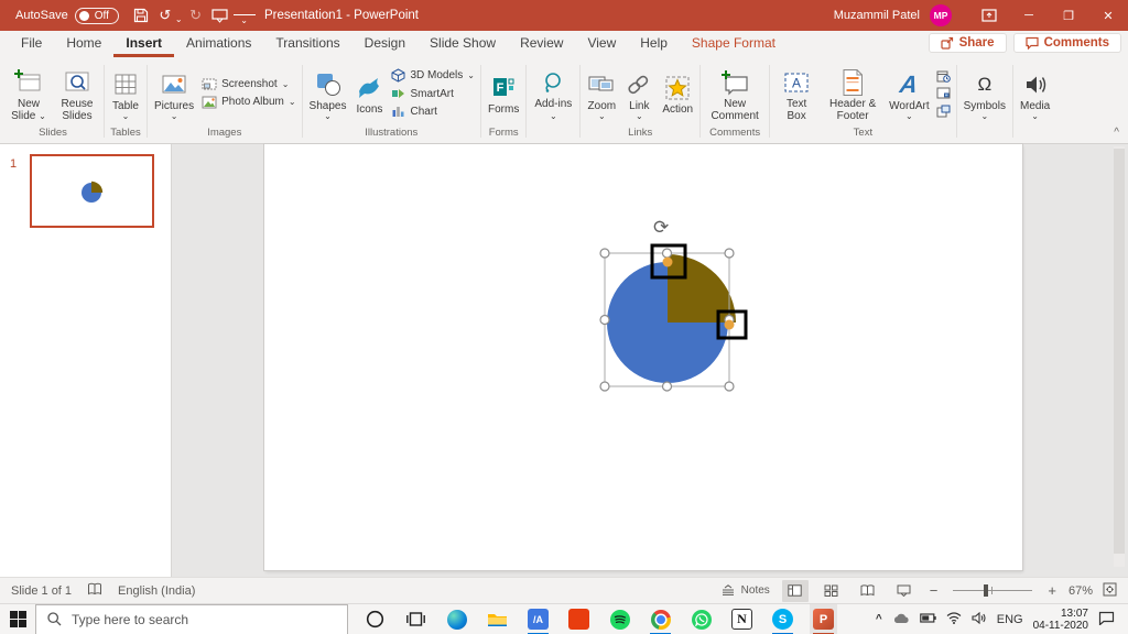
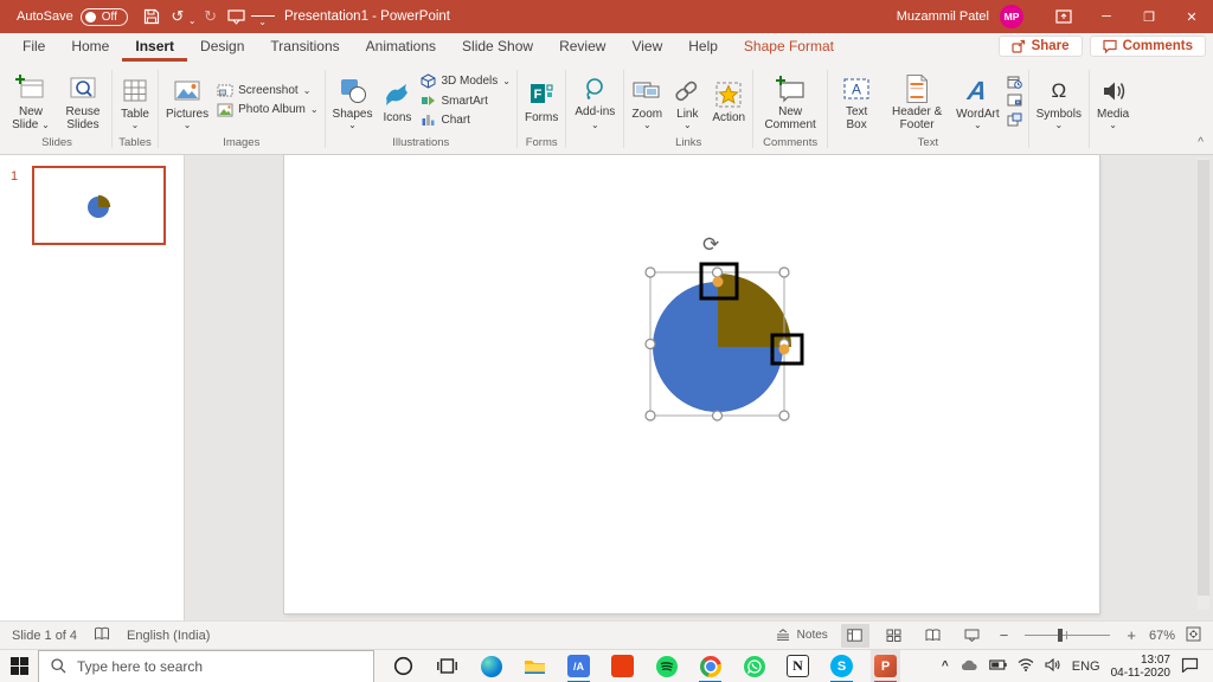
  AutoSave
  Off
  ↺
  ⌄
  ↻
  ⌄
  Presentation1 - PowerPoint
  Muzammil Patel
  MP
  ─
  ❐
  ✕
  File
  Home
  Insert
- Animations
+ Design
  Transitions
- Design
+ Animations
  Slide Show
  Review
  View
  Help
  Shape Format
  Share
  Comments
  New Slide ⌄
  Reuse Slides
  Slides
  Table
  ⌄
  Tables
  Pictures
  ⌄
  Screenshot
  ⌄
  Photo Album
  ⌄
  Images
  Shapes
  ⌄
  Icons
  3D Models
  ⌄
  SmartArt
  Chart
  Illustrations
  F
  Forms
  Forms
  Add-ins ⌄
  Zoom
  ⌄
  Link
  ⌄
  Action
  Links
  New Comment
  Comments
  A
  Text Box
  Header & Footer
  WordArt
  ⌄
  Text
  Ω
  Symbols
  ⌄
  Media
  ⌄
  ^
  1
  ⟳
- Slide 1 of 1
+ Slide 1 of 4
  English (India)
  Notes
  −
  +
  67%
  Type here to search
  /A
  N
  S
  P
  ^
  ENG
  13:07
  04-11-2020
